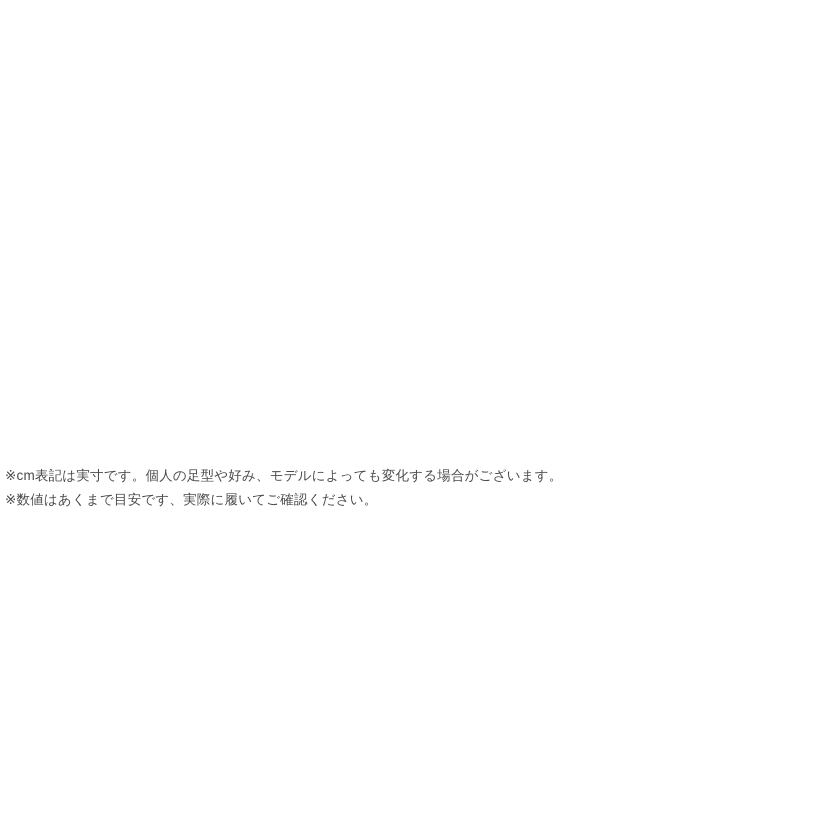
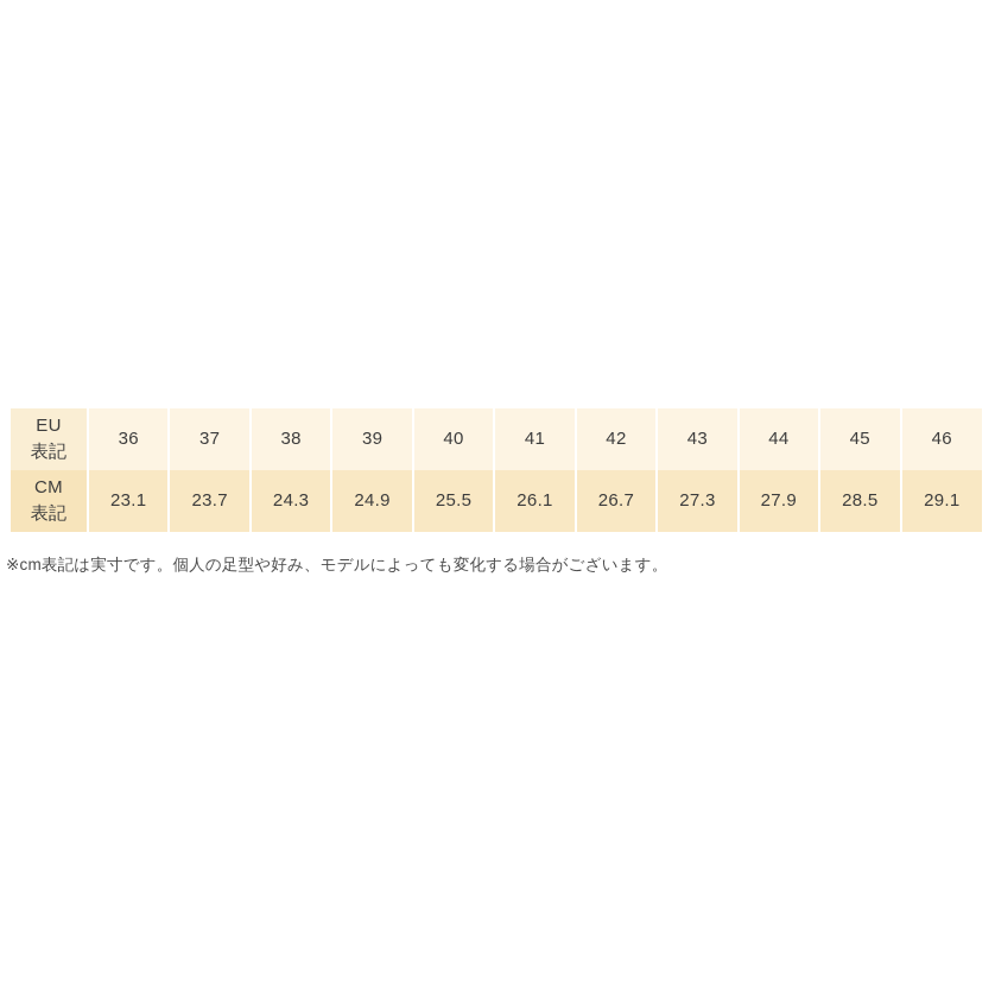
+ EU 表記	36	37	38	39	40	41	42	43	44	45	46
+ CM 表記	23.1	23.7	24.3	24.9	25.5	26.1	26.7	27.3	27.9	28.5	29.1
  ※cm表記は実寸です。個人の足型や好み、モデルによっても変化する場合がございます。
- ※数値はあくまで目安です、実際に履いてご確認ください。
